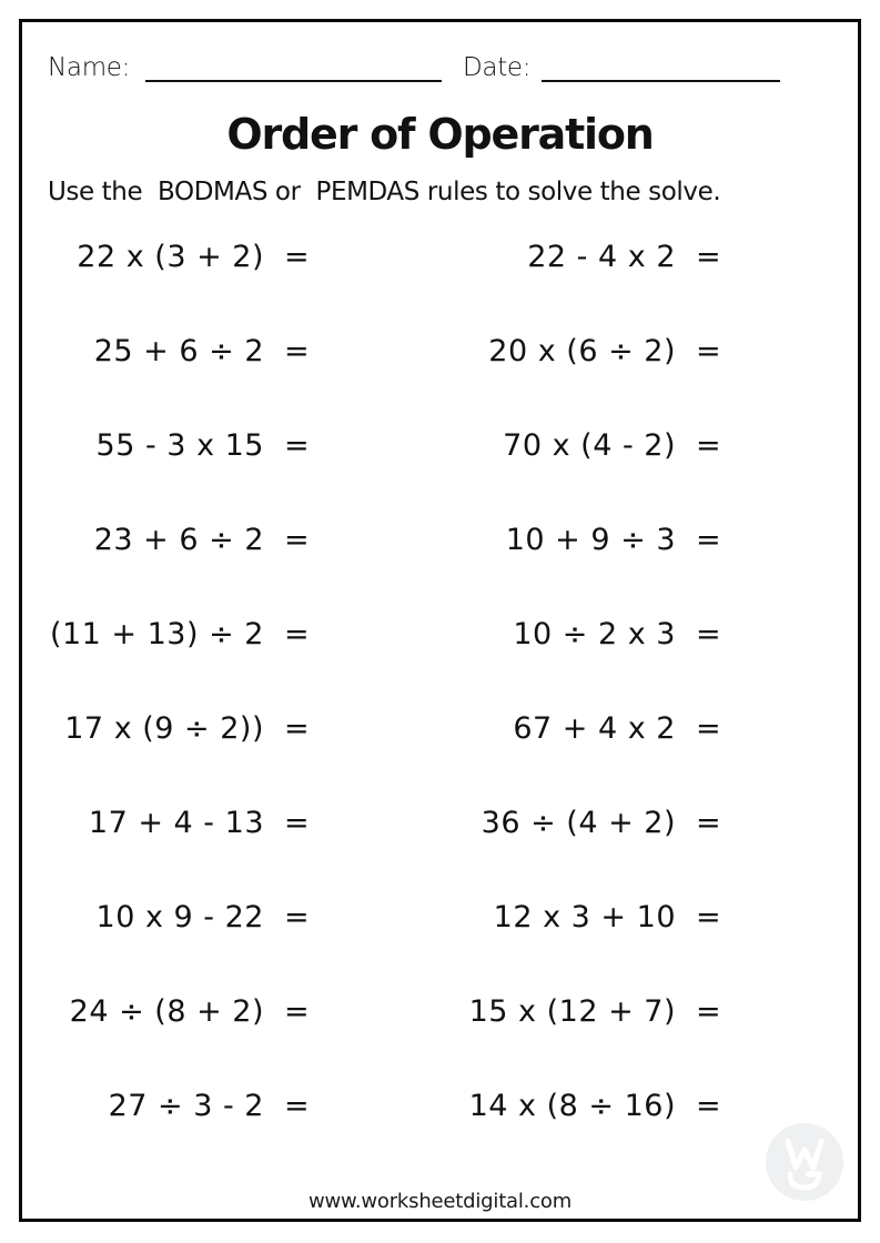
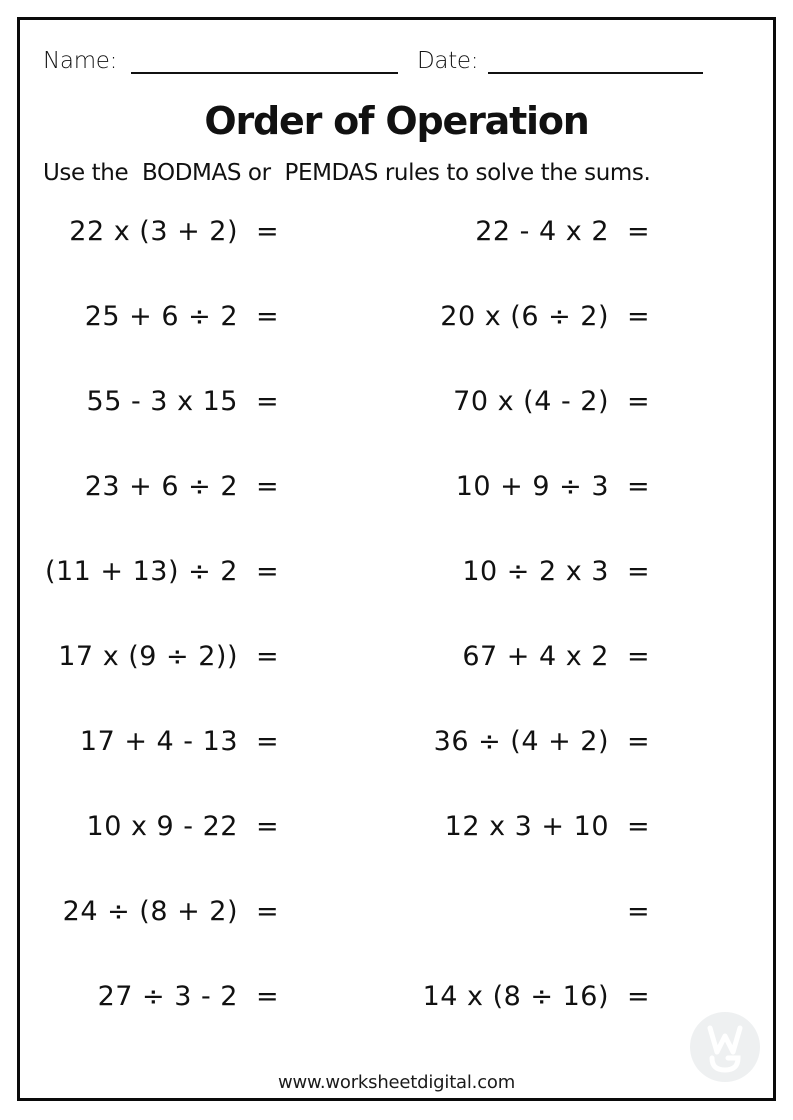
  Name:
  Date:
  Order of Operation
- Use the BODMAS or PEMDAS rules to solve the solve.
+ Use the BODMAS or PEMDAS rules to solve the sums.
  22 x (3 + 2)
  =
  25 + 6 ÷ 2
  =
  55 - 3 x 15
  =
  23 + 6 ÷ 2
  =
  (11 + 13) ÷ 2
  =
  17 x (9 ÷ 2))
  =
  17 + 4 - 13
  =
  10 x 9 - 22
  =
  24 ÷ (8 + 2)
  =
  27 ÷ 3 - 2
  =
  22 - 4 x 2
  =
  20 x (6 ÷ 2)
  =
  70 x (4 - 2)
  =
  10 + 9 ÷ 3
  =
  10 ÷ 2 x 3
  =
  67 + 4 x 2
  =
  36 ÷ (4 + 2)
  =
  12 x 3 + 10
  =
- 15 x (12 + 7)
  =
  14 x (8 ÷ 16)
  =
  www.worksheetdigital.com
